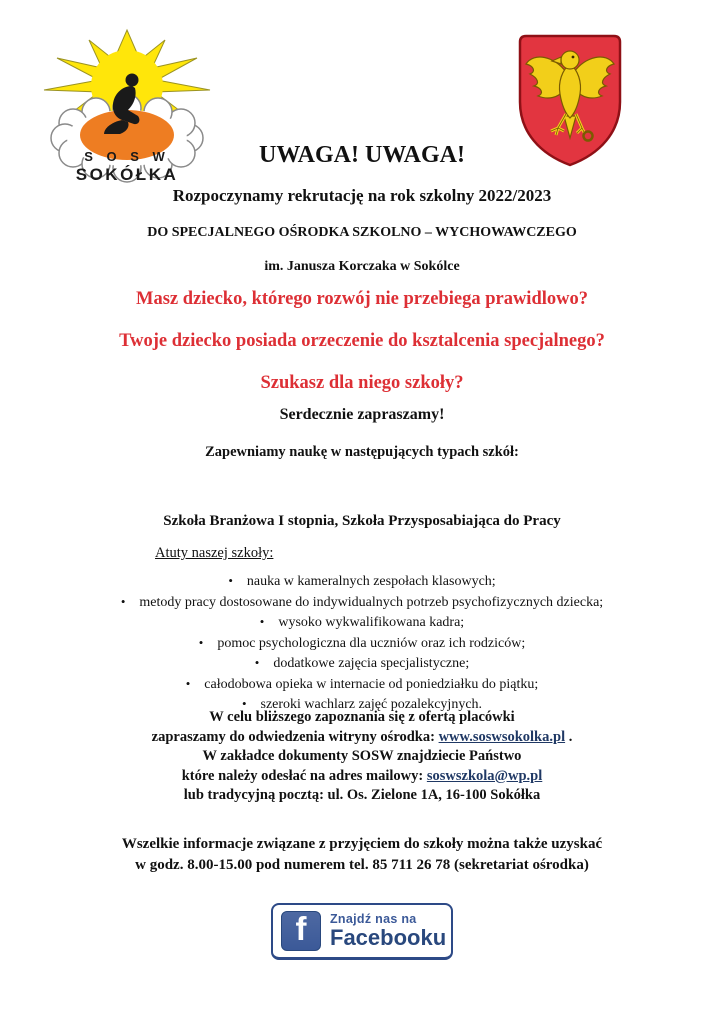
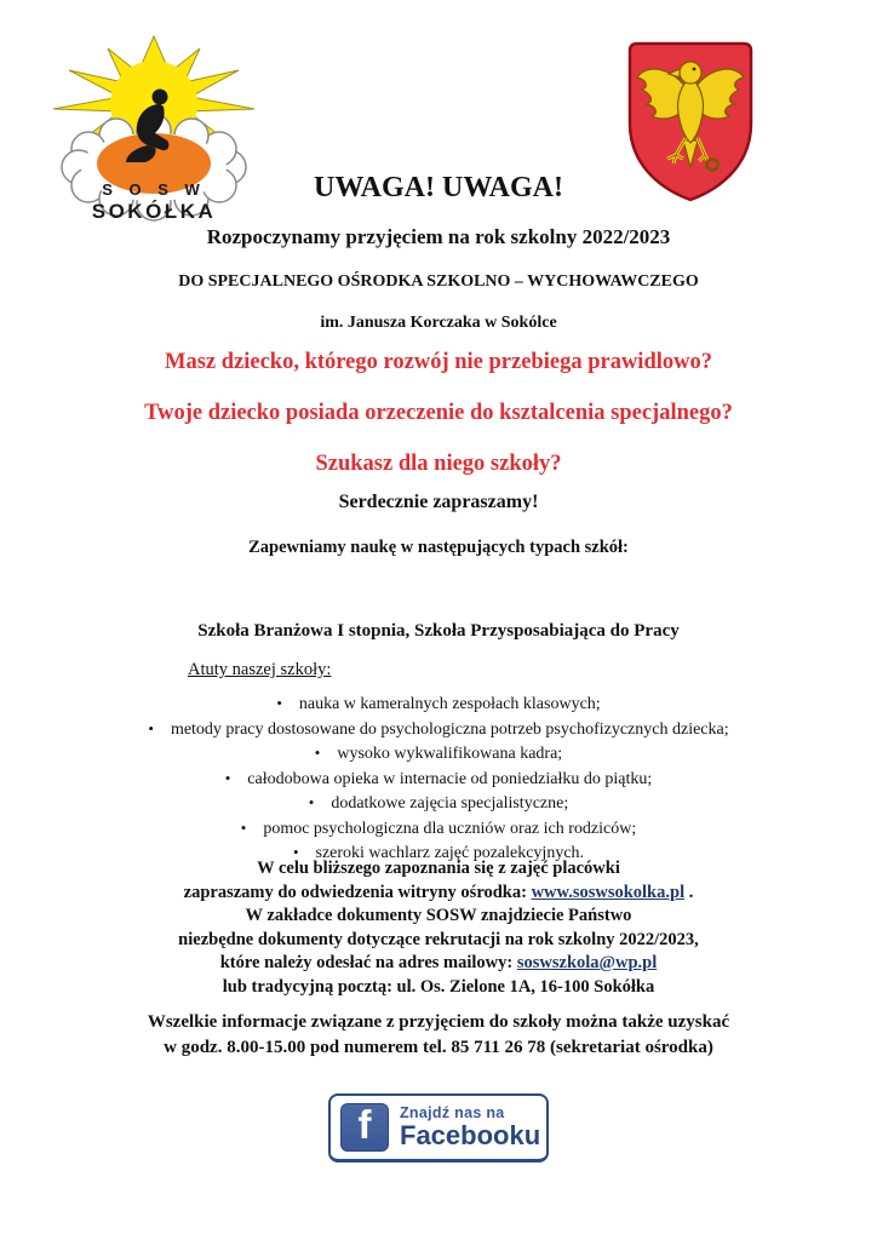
  S O S W
  SOKÓŁKA
  UWAGA! UWAGA!
- Rozpoczynamy rekrutację na rok szkolny 2022/2023
+ Rozpoczynamy przyjęciem na rok szkolny 2022/2023
  DO SPECJALNEGO OŚRODKA SZKOLNO – WYCHOWAWCZEGO
  im. Janusza Korczaka w Sokólce
  Masz dziecko, którego rozwój nie przebiega prawidlowo?
  Twoje dziecko posiada orzeczenie do ksztalcenia specjalnego?
  Szukasz dla niego szkoły?
  Serdecznie zapraszamy!
  Zapewniamy naukę w następujących typach szkół:
  Szkoła Branżowa I stopnia, Szkoła Przysposabiająca do Pracy
  Atuty naszej szkoły:
  • nauka w kameralnych zespołach klasowych;
- • metody pracy dostosowane do indywidualnych potrzeb psychofizycznych dziecka;
+ • metody pracy dostosowane do psychologiczna potrzeb psychofizycznych dziecka;
  • wysoko wykwalifikowana kadra;
- • pomoc psychologiczna dla uczniów oraz ich rodziców;
+ • całodobowa opieka w internacie od poniedziałku do piątku;
  • dodatkowe zajęcia specjalistyczne;
- • całodobowa opieka w internacie od poniedziałku do piątku;
+ • pomoc psychologiczna dla uczniów oraz ich rodziców;
  • szeroki wachlarz zajęć pozalekcyjnych.
- W celu bliższego zapoznania się z ofertą placówki
+ W celu bliższego zapoznania się z zajęć placówki
  zapraszamy do odwiedzenia witryny ośrodka: www.soswsokolka.pl .
  W zakładce dokumenty SOSW znajdziecie Państwo
+ niezbędne dokumenty dotyczące rekrutacji na rok szkolny 2022/2023,
  które należy odesłać na adres mailowy: soswszkola@wp.pl
  lub tradycyjną pocztą: ul. Os. Zielone 1A, 16-100 Sokółka
  Wszelkie informacje związane z przyjęciem do szkoły można także uzyskać
  w godz. 8.00-15.00 pod numerem tel. 85 711 26 78 (sekretariat ośrodka)
  f
  Znajdź nas na
  Facebooku
